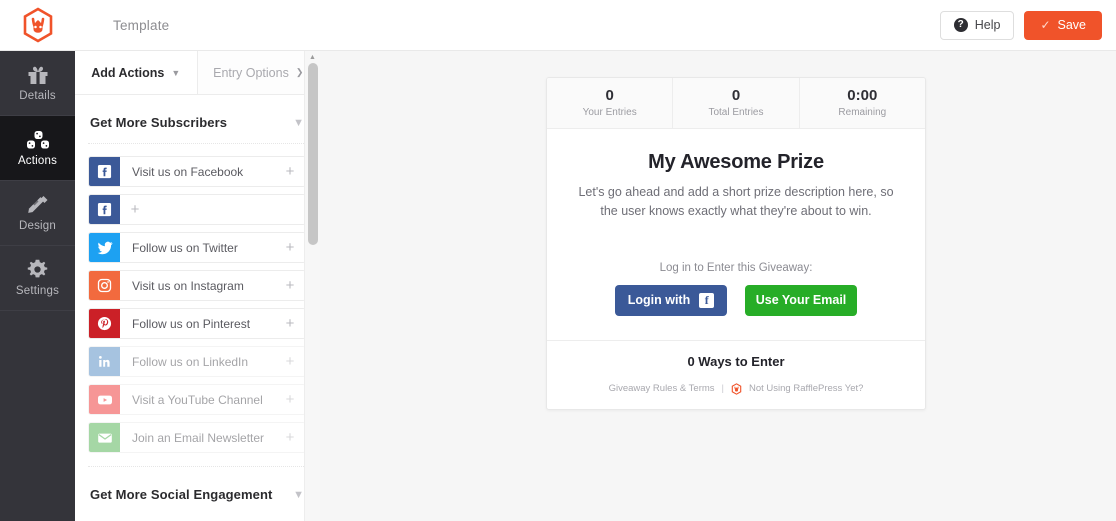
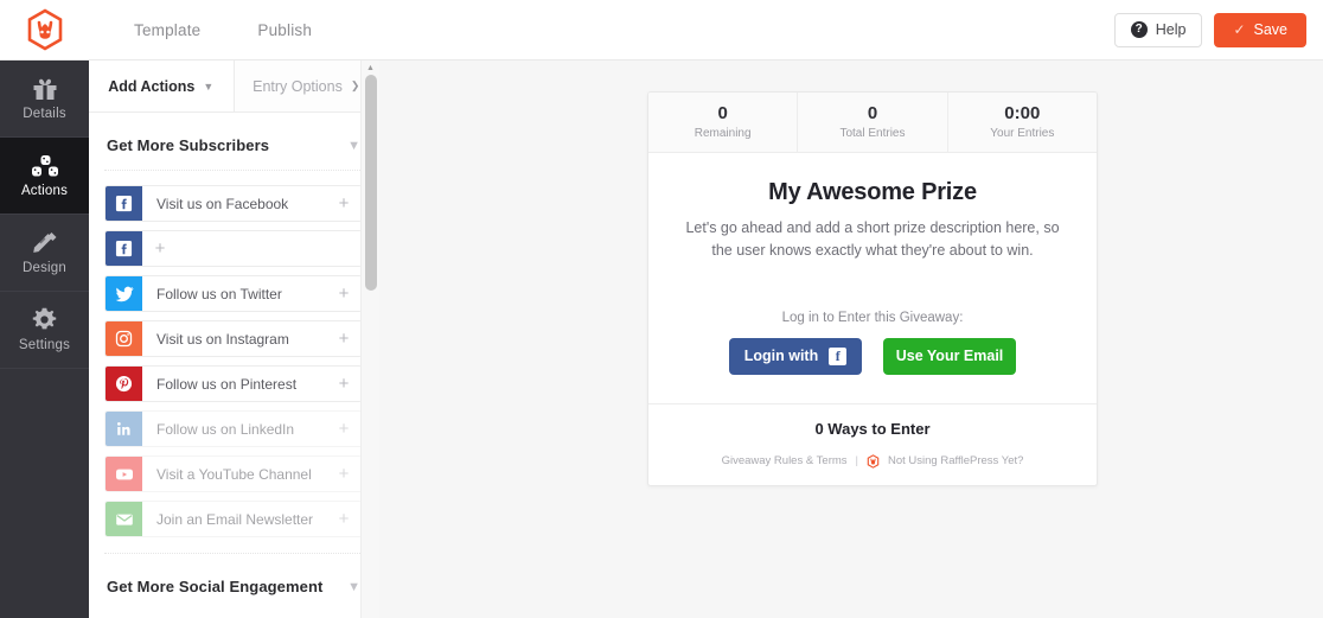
  Template
+ Publish
  ?
  Help
  ✓
  Save
  Details
  Actions
  Design
  Settings
  Add Actions
  ▼
  Entry Options
  ❯
  Get More Subscribers
  ▼
  Visit us on Facebook
  +
  +
  Follow us on Twitter
  +
  Visit us on Instagram
  +
  Follow us on Pinterest
  +
  Follow us on LinkedIn
  +
  Visit a YouTube Channel
  +
  Join an Email Newsletter
  +
  Get More Social Engagement
  ▼
  0
- Your Entries
+ Remaining
  0
  Total Entries
  0:00
- Remaining
+ Your Entries
  My Awesome Prize
  Let's go ahead and add a short prize description here, so the user knows exactly what they're about to win.
  Log in to Enter this Giveaway:
  Login with
  f
  Use Your Email
  0 Ways to Enter
  Giveaway Rules & Terms
  |
  Not Using RafflePress Yet?
